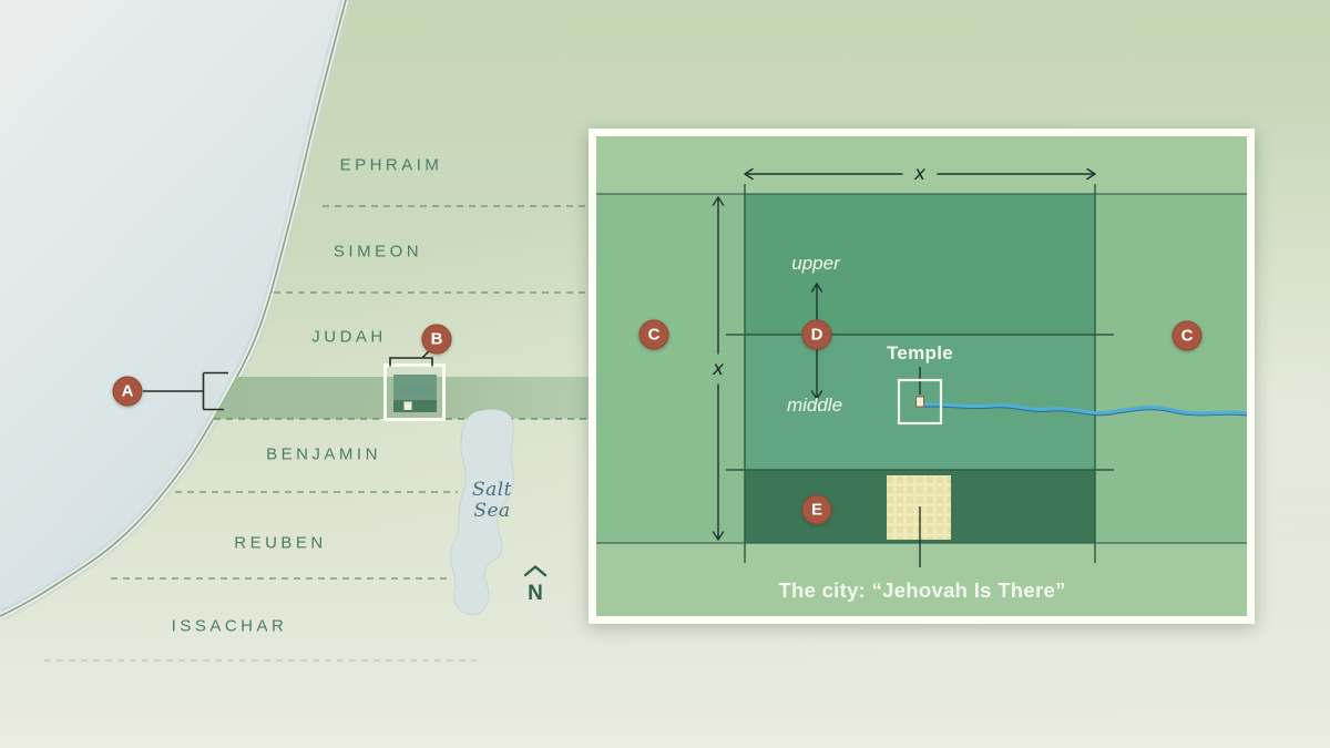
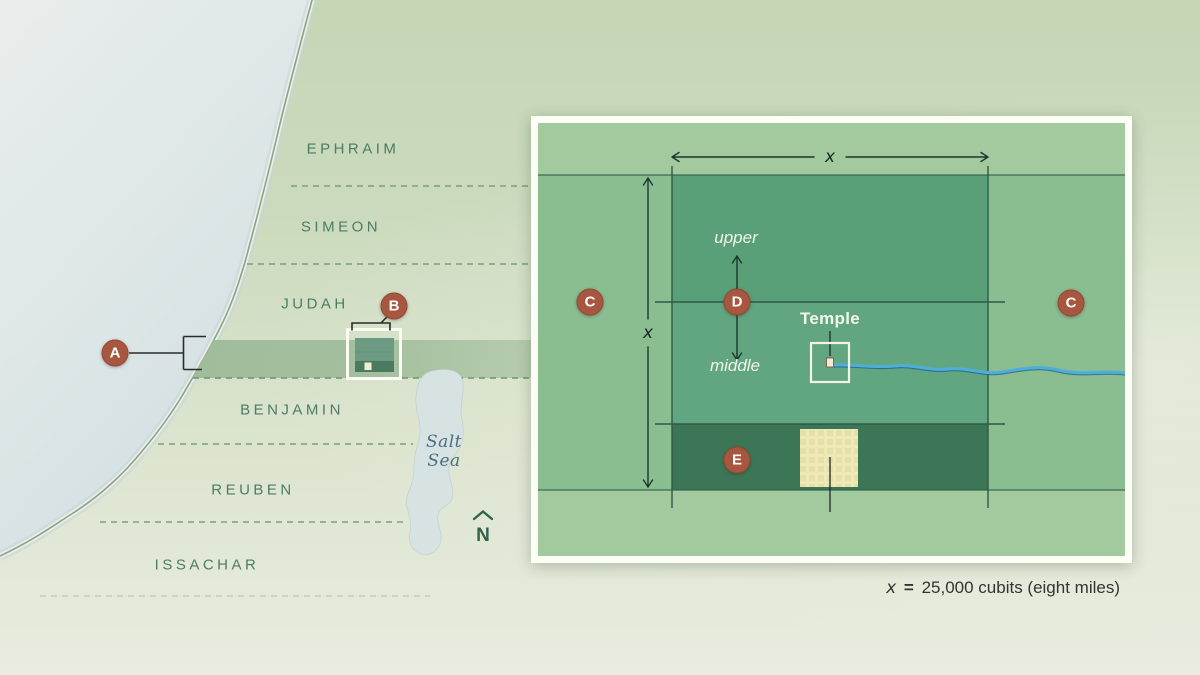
  EPHRAIM
  SIMEON
  JUDAH
  BENJAMIN
  REUBEN
  ISSACHAR
  Salt
  Sea
  N
  A
  B
  x
  x
  upper
  middle
  Temple
- The city: “Jehovah Is There”
  C
  C
  D
  E
+ x = 25,000 cubits (eight miles)
